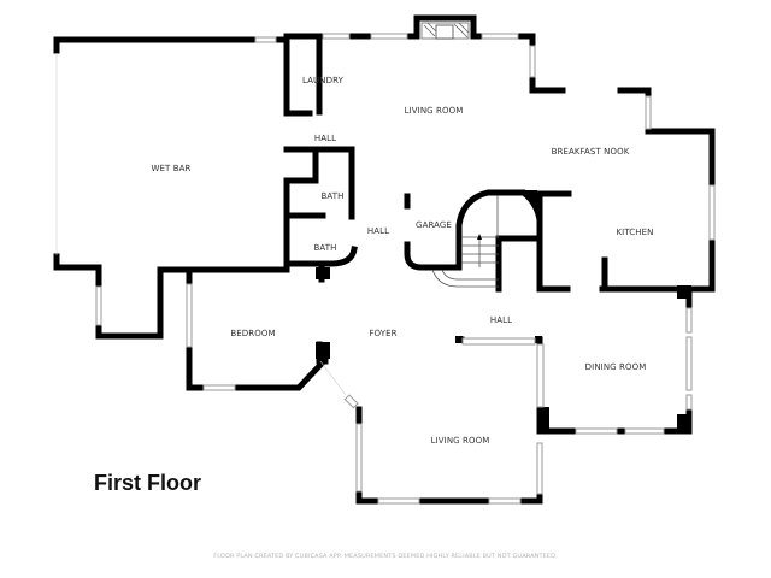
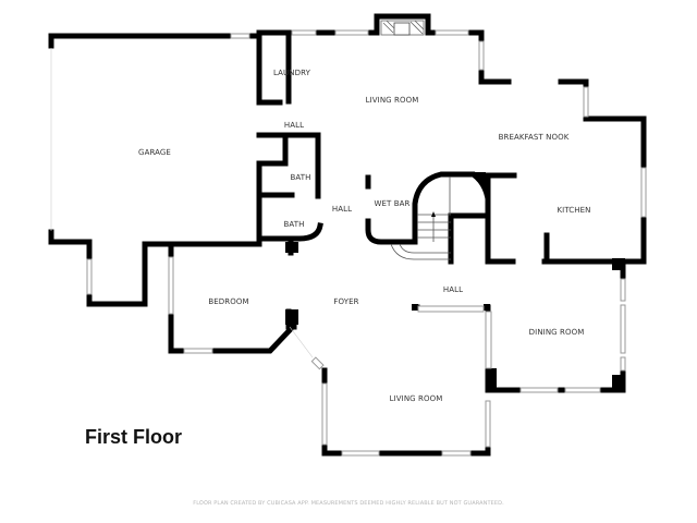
- WET BAR
+ GARAGE
  LAUNDRY
  HALL
  LIVING ROOM
  BATH
  BATH
  HALL
- GARAGE
+ WET BAR
  BREAKFAST NOOK
  KITCHEN
  BEDROOM
  FOYER
  HALL
  DINING ROOM
  LIVING ROOM
  First Floor
